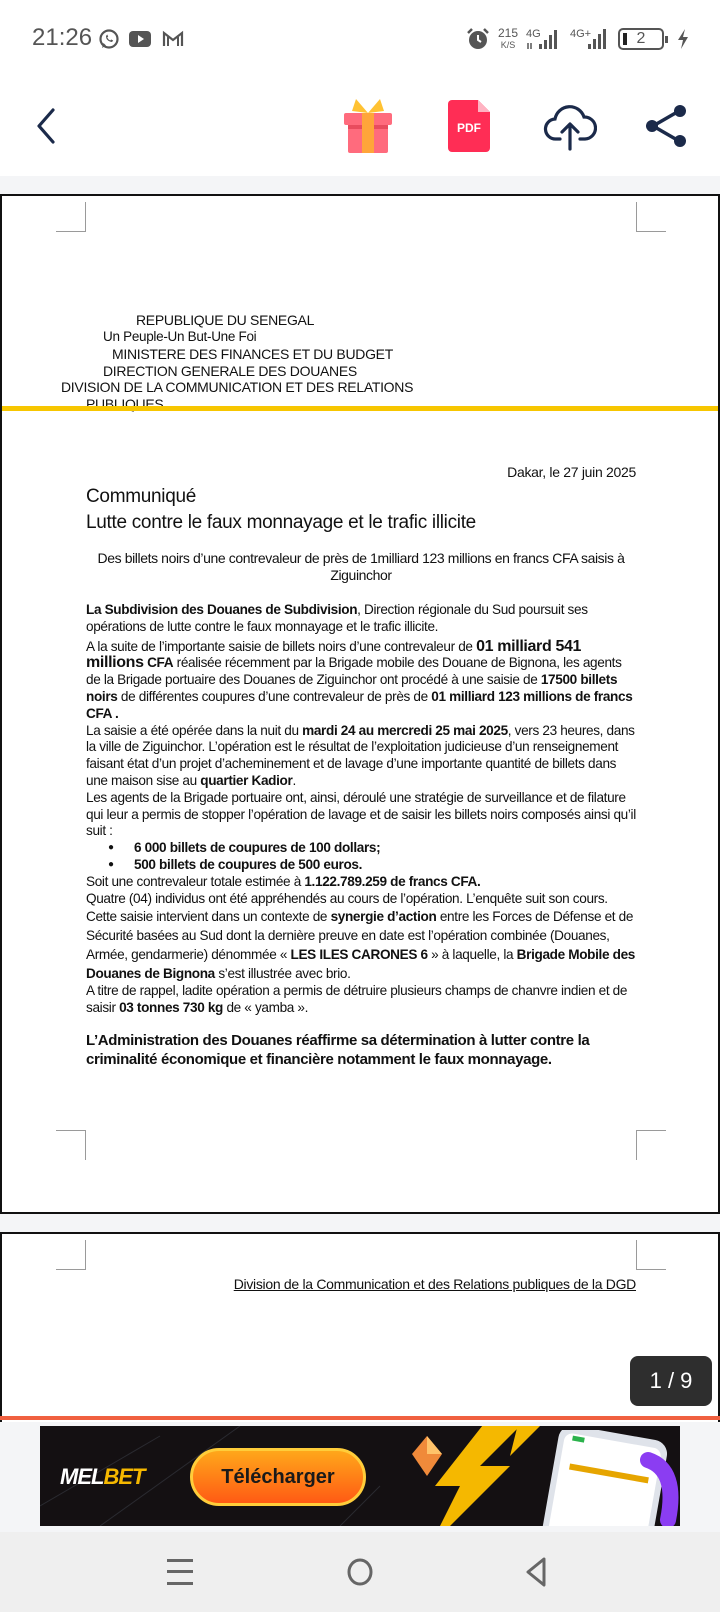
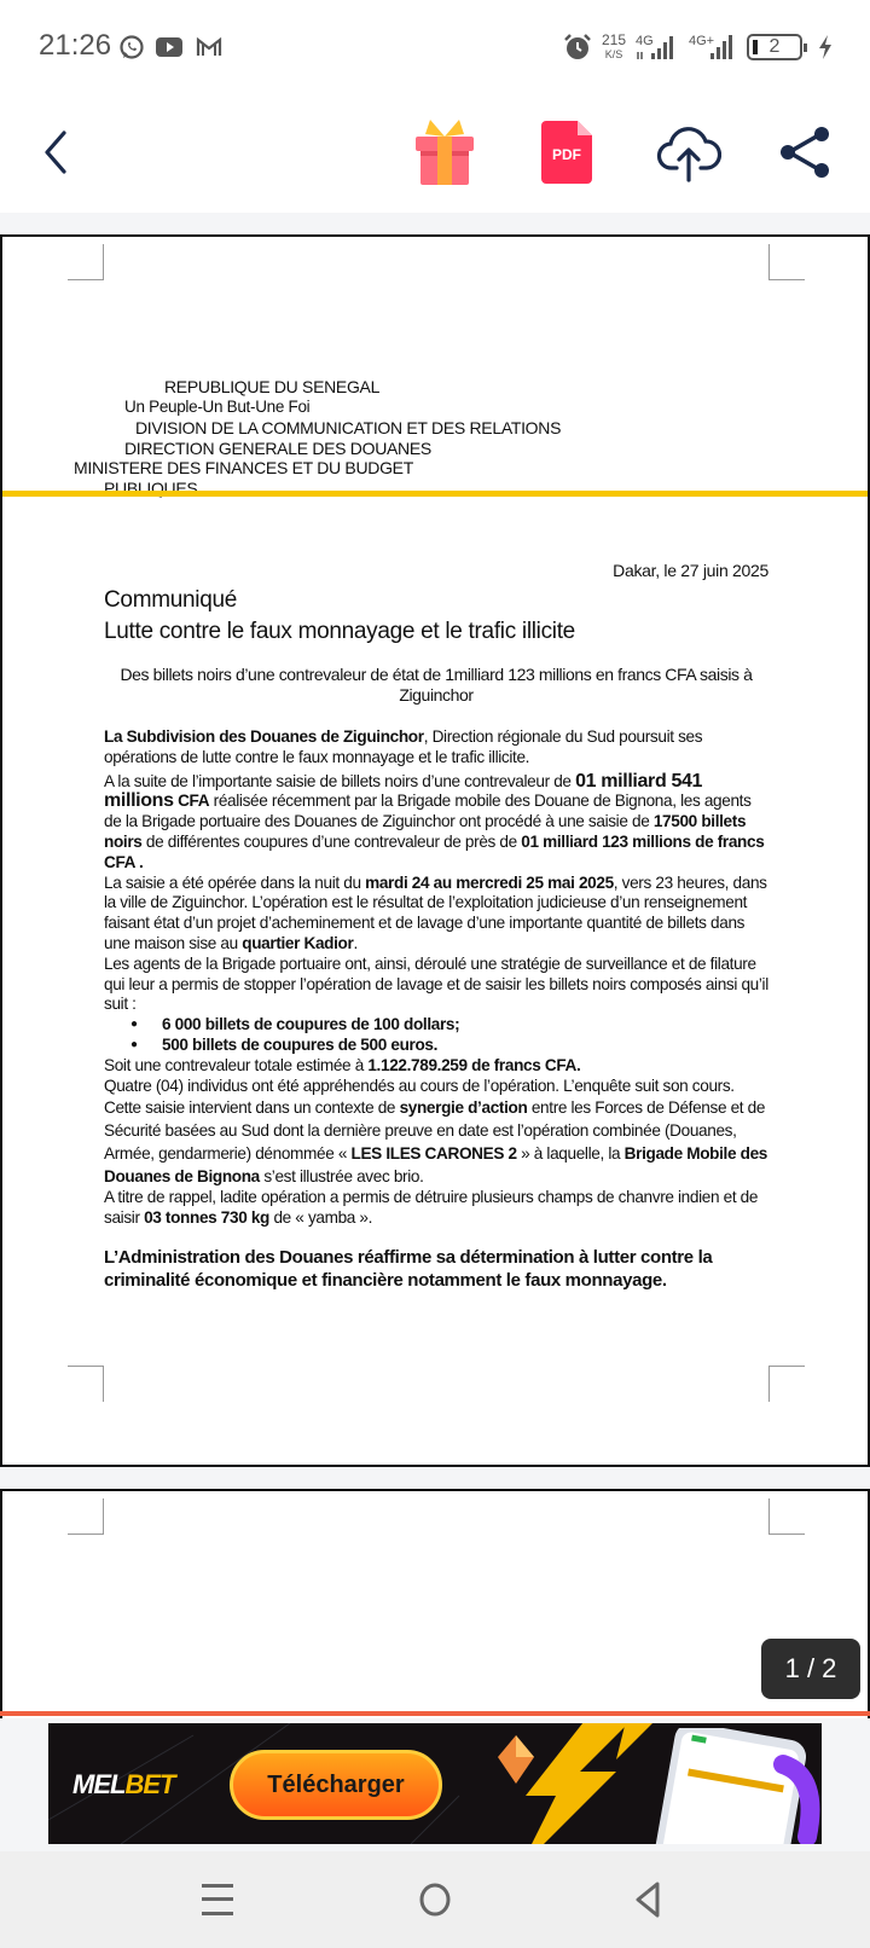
  21:26
  215
  K/S
  4G
  4G+
  2
  PDF
  REPUBLIQUE DU SENEGAL
  Un Peuple-Un But-Une Foi
- MINISTERE DES FINANCES ET DU BUDGET
+ DIVISION DE LA COMMUNICATION ET DES RELATIONS
  DIRECTION GENERALE DES DOUANES
- DIVISION DE LA COMMUNICATION ET DES RELATIONS
+ MINISTERE DES FINANCES ET DU BUDGET
  PUBLIQUES
  Dakar, le 27 juin 2025
  Communiqué
  Lutte contre le faux monnayage et le trafic illicite
- Des billets noirs d’une contrevaleur de près de 1milliard 123 millions en francs CFA saisis à Ziguinchor
+ Des billets noirs d’une contrevaleur de état de 1milliard 123 millions en francs CFA saisis à Ziguinchor
- La Subdivision des Douanes de Subdivision, Direction régionale du Sud poursuit ses opérations de lutte contre le faux monnayage et le trafic illicite.
+ La Subdivision des Douanes de Ziguinchor, Direction régionale du Sud poursuit ses opérations de lutte contre le faux monnayage et le trafic illicite.
  A la suite de l’importante saisie de billets noirs d’une contrevaleur de 01 milliard 541 millions CFA réalisée récemment par la Brigade mobile des Douane de Bignona, les agents de la Brigade portuaire des Douanes de Ziguinchor ont procédé à une saisie de 17500 billets noirs de différentes coupures d’une contrevaleur de près de 01 milliard 123 millions de francs CFA .
  La saisie a été opérée dans la nuit du mardi 24 au mercredi 25 mai 2025, vers 23 heures, dans la ville de Ziguinchor. L’opération est le résultat de l’exploitation judicieuse d’un renseignement faisant état d’un projet d’acheminement et de lavage d’une importante quantité de billets dans une maison sise au quartier Kadior.
  Les agents de la Brigade portuaire ont, ainsi, déroulé une stratégie de surveillance et de filature qui leur a permis de stopper l’opération de lavage et de saisir les billets noirs composés ainsi qu’il suit :
  6 000 billets de coupures de 100 dollars;
  500 billets de coupures de 500 euros.
  Soit une contrevaleur totale estimée à 1.122.789.259 de francs CFA.
  Quatre (04) individus ont été appréhendés au cours de l’opération. L’enquête suit son cours.
- Cette saisie intervient dans un contexte de synergie d’action entre les Forces de Défense et de Sécurité basées au Sud dont la dernière preuve en date est l’opération combinée (Douanes, Armée, gendarmerie) dénommée « LES ILES CARONES 6 » à laquelle, la Brigade Mobile des Douanes de Bignona s’est illustrée avec brio.
+ Cette saisie intervient dans un contexte de synergie d’action entre les Forces de Défense et de Sécurité basées au Sud dont la dernière preuve en date est l’opération combinée (Douanes, Armée, gendarmerie) dénommée « LES ILES CARONES 2 » à laquelle, la Brigade Mobile des Douanes de Bignona s’est illustrée avec brio.
  A titre de rappel, ladite opération a permis de détruire plusieurs champs de chanvre indien et de saisir 03 tonnes 730 kg de « yamba ».
  L’Administration des Douanes réaffirme sa détermination à lutter contre la criminalité économique et financière notamment le faux monnayage.
- Division de la Communication et des Relations publiques de la DGD
- 1 / 9
+ 1 / 2
  MELBET
  Télécharger
